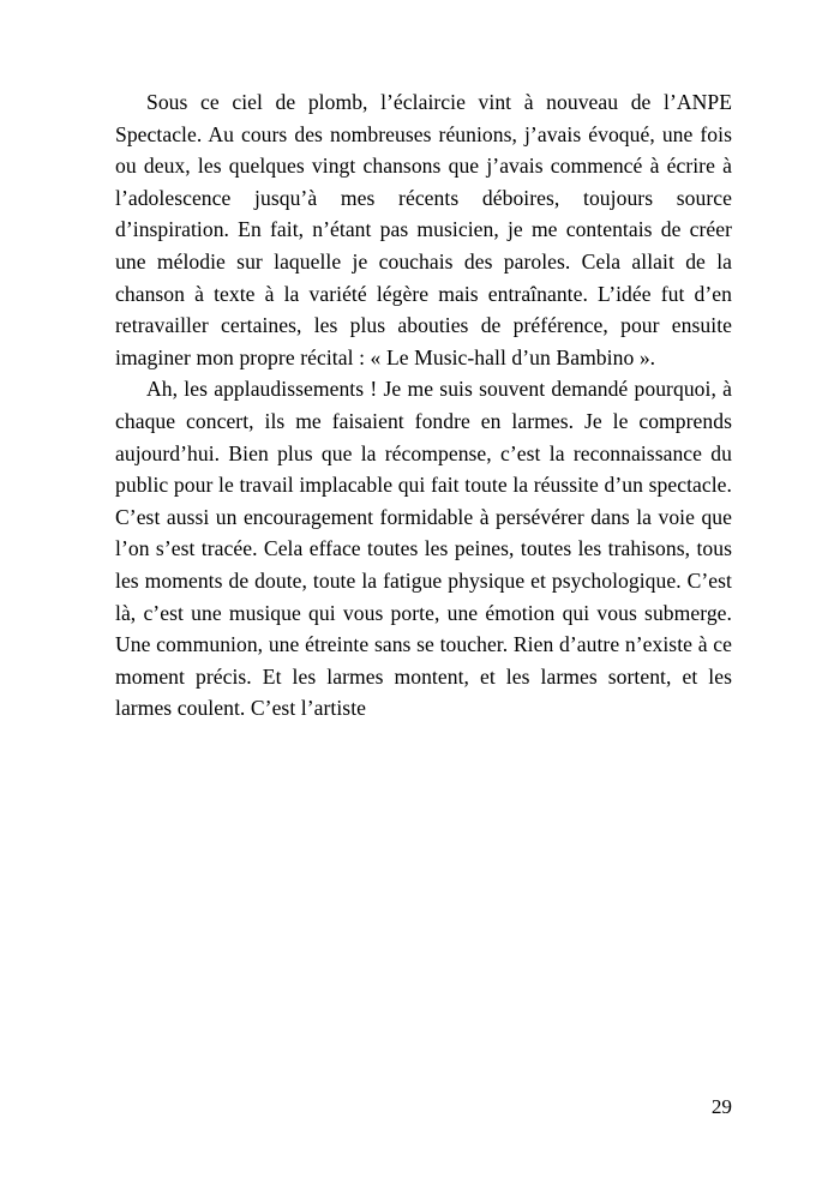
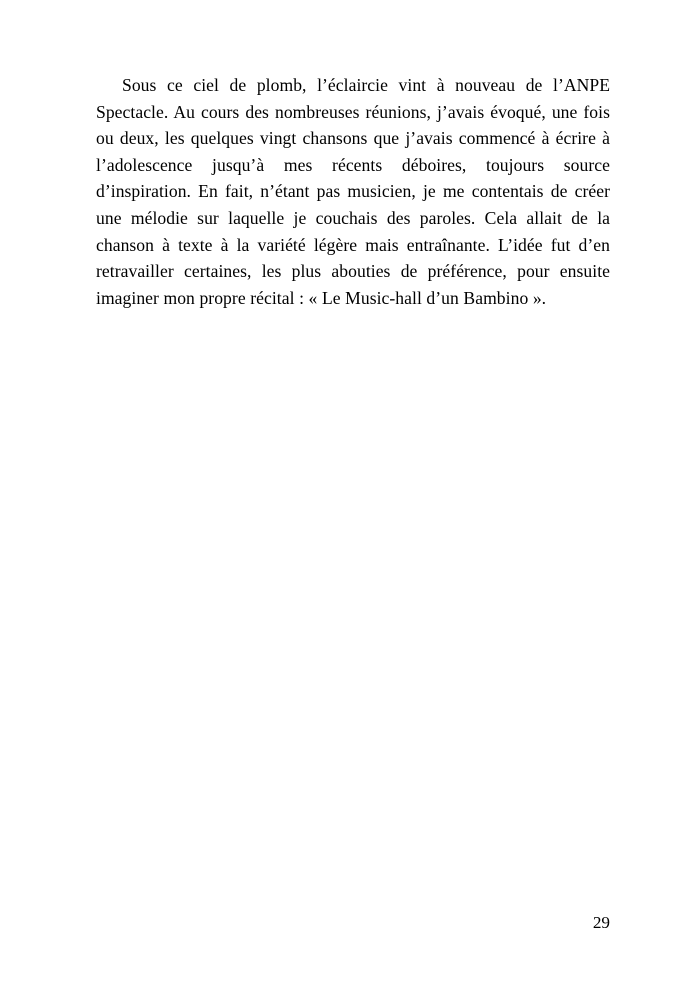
  Sous ce ciel de plomb, l’éclaircie vint à nouveau de l’ANPE Spectacle. Au cours des nombreuses réunions, j’avais évoqué, une fois ou deux, les quelques vingt chansons que j’avais commencé à écrire à l’adolescence jusqu’à mes récents déboires, toujours source d’inspiration. En fait, n’étant pas musicien, je me contentais de créer une mélodie sur laquelle je couchais des paroles. Cela allait de la chanson à texte à la variété légère mais entraînante. L’idée fut d’en retravailler certaines, les plus abouties de préférence, pour ensuite imaginer mon propre récital : « Le Music-hall d’un Bambino ».
- Ah, les applaudissements ! Je me suis souvent demandé pourquoi, à chaque concert, ils me faisaient fondre en larmes. Je le comprends aujourd’hui. Bien plus que la récompense, c’est la reconnaissance du public pour le travail implacable qui fait toute la réussite d’un spectacle. C’est aussi un encouragement formidable à persévérer dans la voie que l’on s’est tracée. Cela efface toutes les peines, toutes les trahisons, tous les moments de doute, toute la fatigue physique et psychologique. C’est là, c’est une musique qui vous porte, une émotion qui vous submerge. Une communion, une étreinte sans se toucher. Rien d’autre n’existe à ce moment précis. Et les larmes montent, et les larmes sortent, et les larmes coulent. C’est l’artiste
  29
